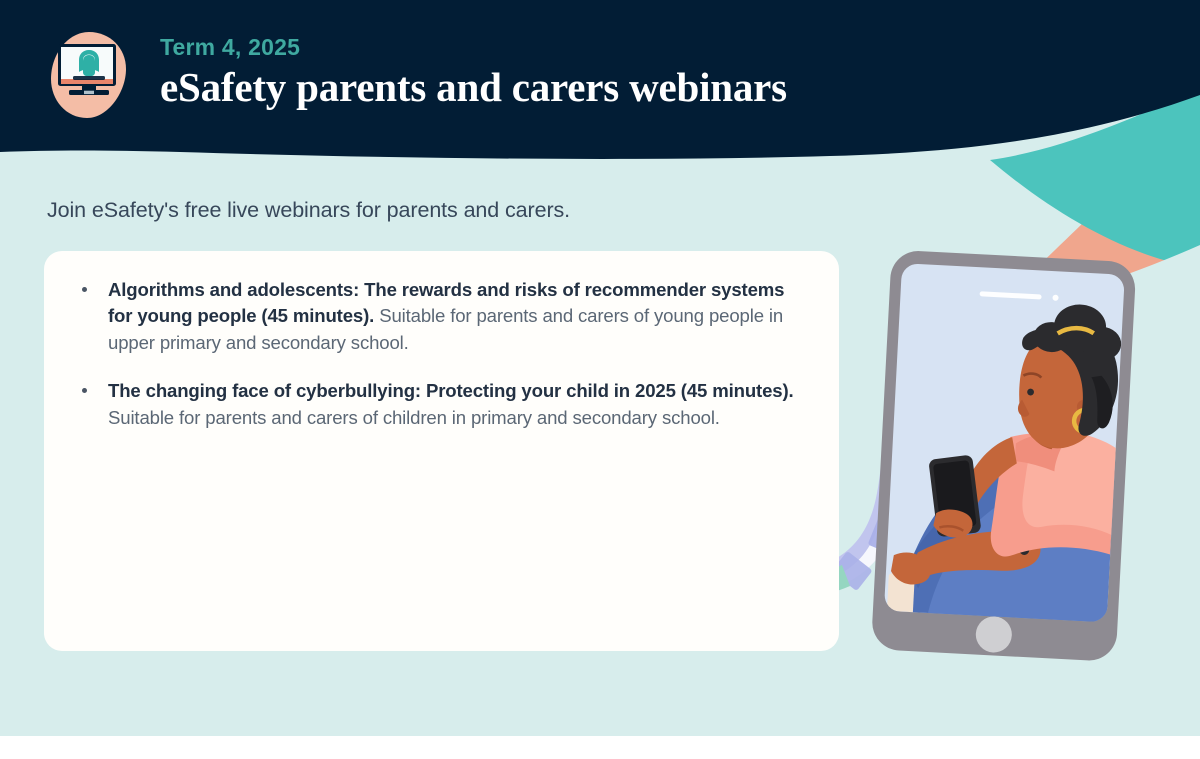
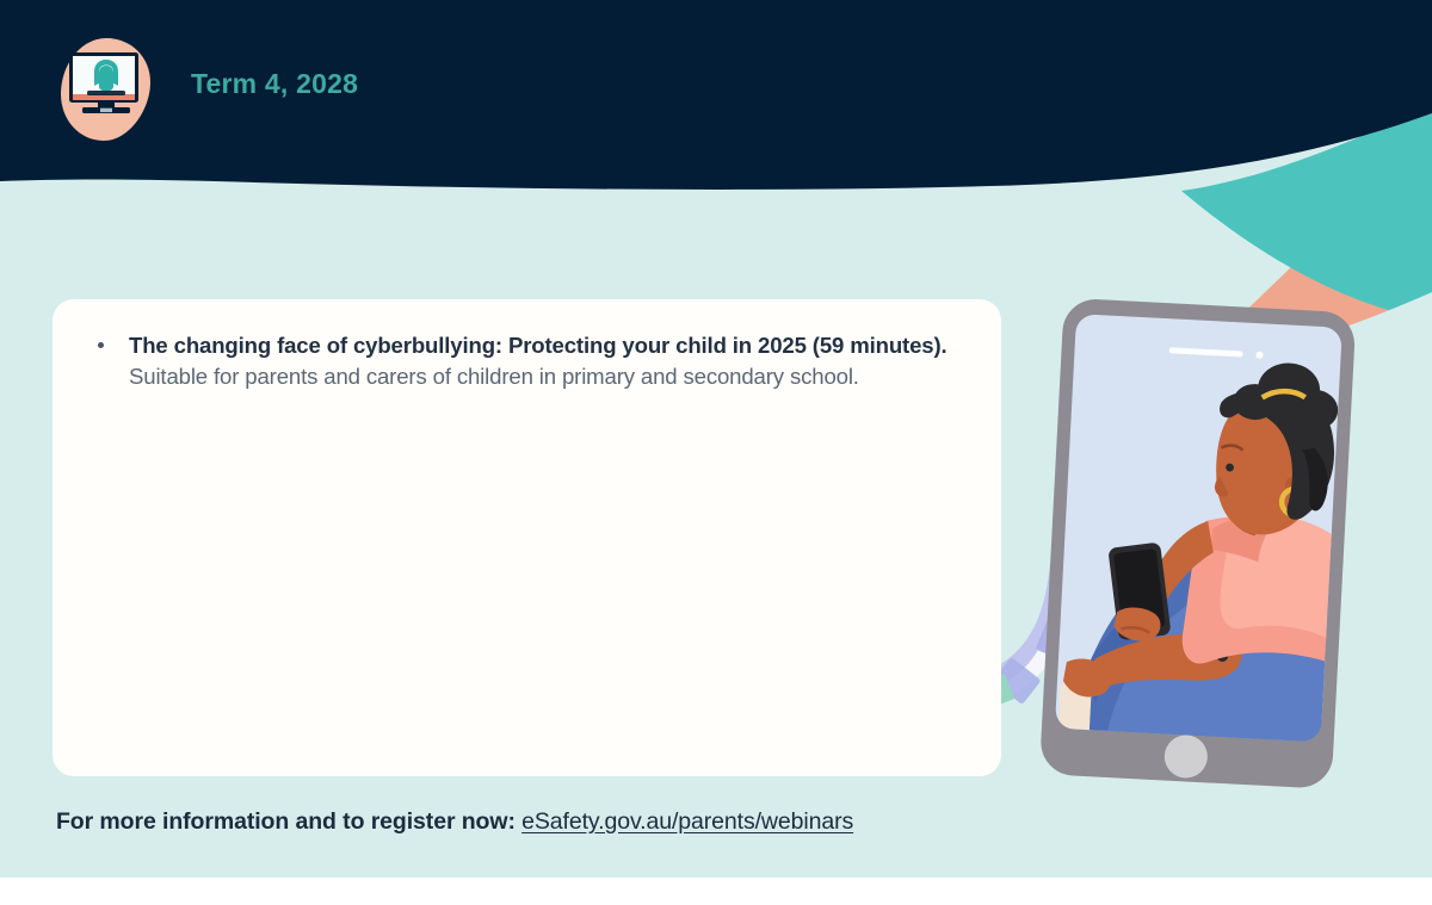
- Term 4, 2025
+ Term 4, 2028
- eSafety parents and carers webinars
- Join eSafety's free live webinars for parents and carers.
- Algorithms and adolescents: The rewards and risks of recommender systems for young people (45 minutes). Suitable for parents and carers of young people in upper primary and secondary school.
- The changing face of cyberbullying: Protecting your child in 2025 (45 minutes). Suitable for parents and carers of children in primary and secondary school.
+ The changing face of cyberbullying: Protecting your child in 2025 (59 minutes). Suitable for parents and carers of children in primary and secondary school.
+ For more information and to register now: eSafety.gov.au/parents/webinars
